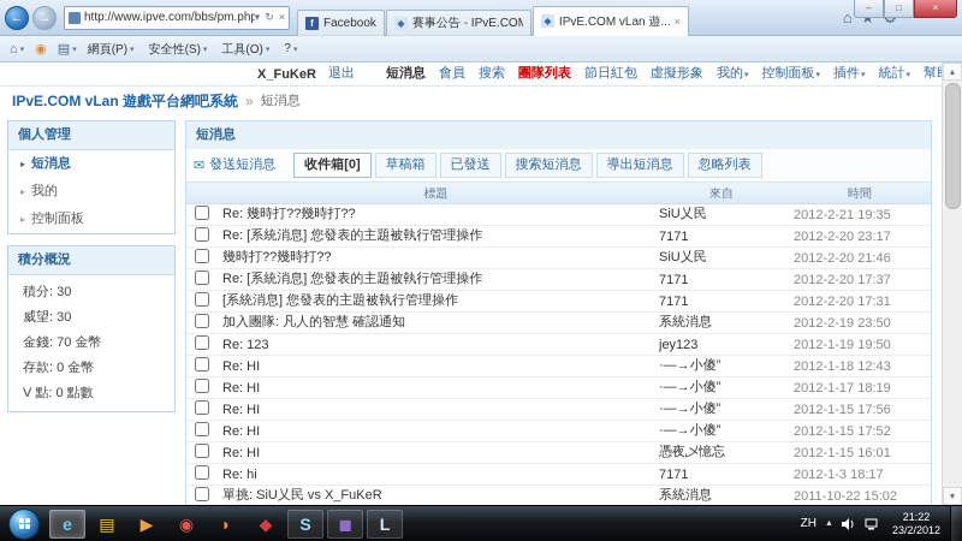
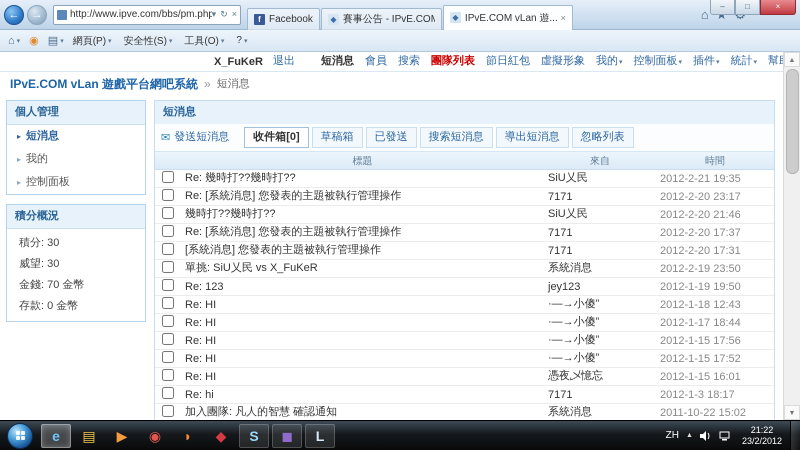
  ←
  →
  http://www.ipve.com/bbs/pm.php
  ▾
  ↻
  ×
  f
  Facebook
  ◆
  賽事公告 - IPvE.COM
  ◆
  IPvE.COM vLan 遊...
  ×
  ⌂
  –
  □
  ×
  ⌂
  ◉
  ▤
  網頁(P)
  安全性(S)
  工具(O)
  ?
  X_FuKeR
  退出
  短消息
  會員
  搜索
  團隊列表
  節日紅包
  虛擬形象
  我的
  控制面板
  插件
  統計
  IPvE.COM vLan 遊戲平台網吧系統
  »
  短消息
  個人管理
  ▸
  短消息
  ▸
  我的
  ▸
  控制面板
  積分概況
  積分: 30
  威望: 30
  金錢: 70 金幣
  存款: 0 金幣
- V 點: 0 點數
  短消息
  ✉
  發送短消息
  收件箱[0]
  草稿箱
  已發送
  搜索短消息
  導出短消息
  忽略列表
  標題
  來自
  時間
  Re: 幾時打??幾時打??
  SiU乂民
  2012-2-21 19:35
  Re: [系統消息] 您發表的主題被執行管理操作
  7171
  2012-2-20 23:17
  幾時打??幾時打??
  SiU乂民
  2012-2-20 21:46
  Re: [系統消息] 您發表的主題被執行管理操作
  7171
  2012-2-20 17:37
  [系統消息] 您發表的主題被執行管理操作
  7171
  2012-2-20 17:31
- 加入團隊: 凡人的智慧 確認通知
+ 單挑: SiU乂民 vs X_FuKeR
  系統消息
  2012-2-19 23:50
  Re: 123
  jey123
  2012-1-19 19:50
  Re: HI
  ·—→小傻”
  2012-1-18 12:43
  Re: HI
  ·—→小傻”
- 2012-1-17 18:19
+ 2012-1-17 18:44
  Re: HI
  ·—→小傻”
  2012-1-15 17:56
  Re: HI
  ·—→小傻”
  2012-1-15 17:52
  Re: HI
  憑夜乄憶忘
  2012-1-15 16:01
  Re: hi
  7171
  2012-1-3 18:17
- 單挑: SiU乂民 vs X_FuKeR
+ 加入團隊: 凡人的智慧 確認通知
  系統消息
  2011-10-22 15:02
  e
  ▤
  ▶
  ◉
  ◗
  ◆
  S
  ◼
  L
  ZH
  21:22
  23/2/2012
